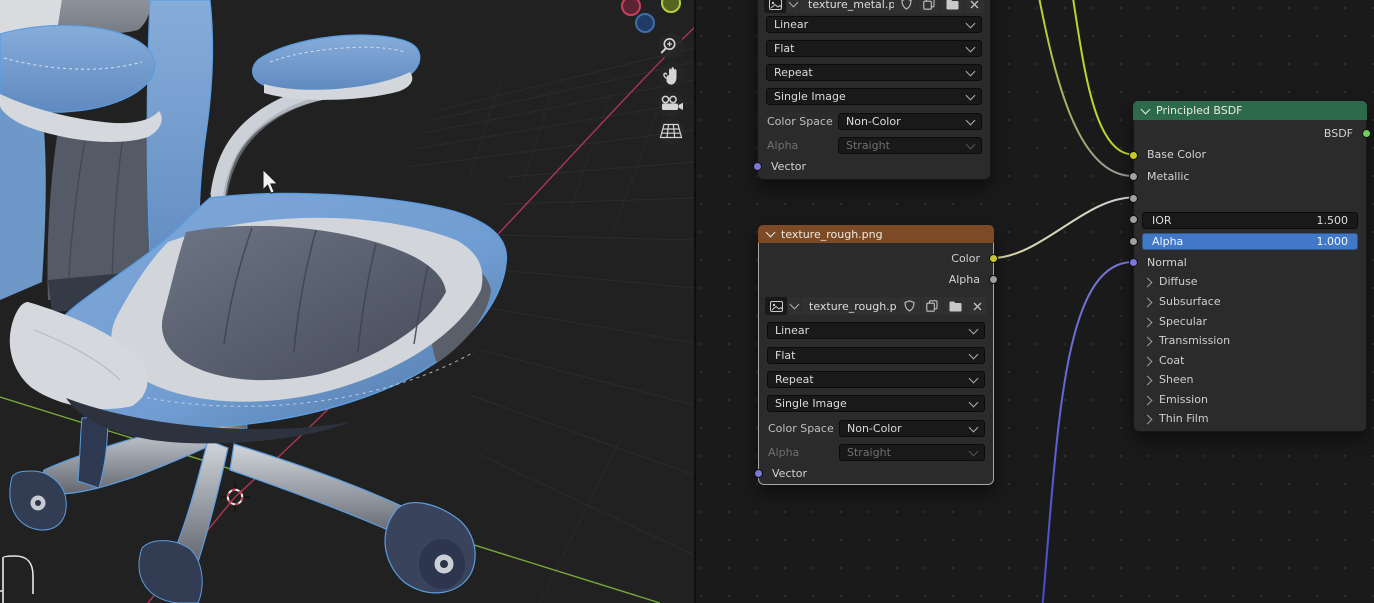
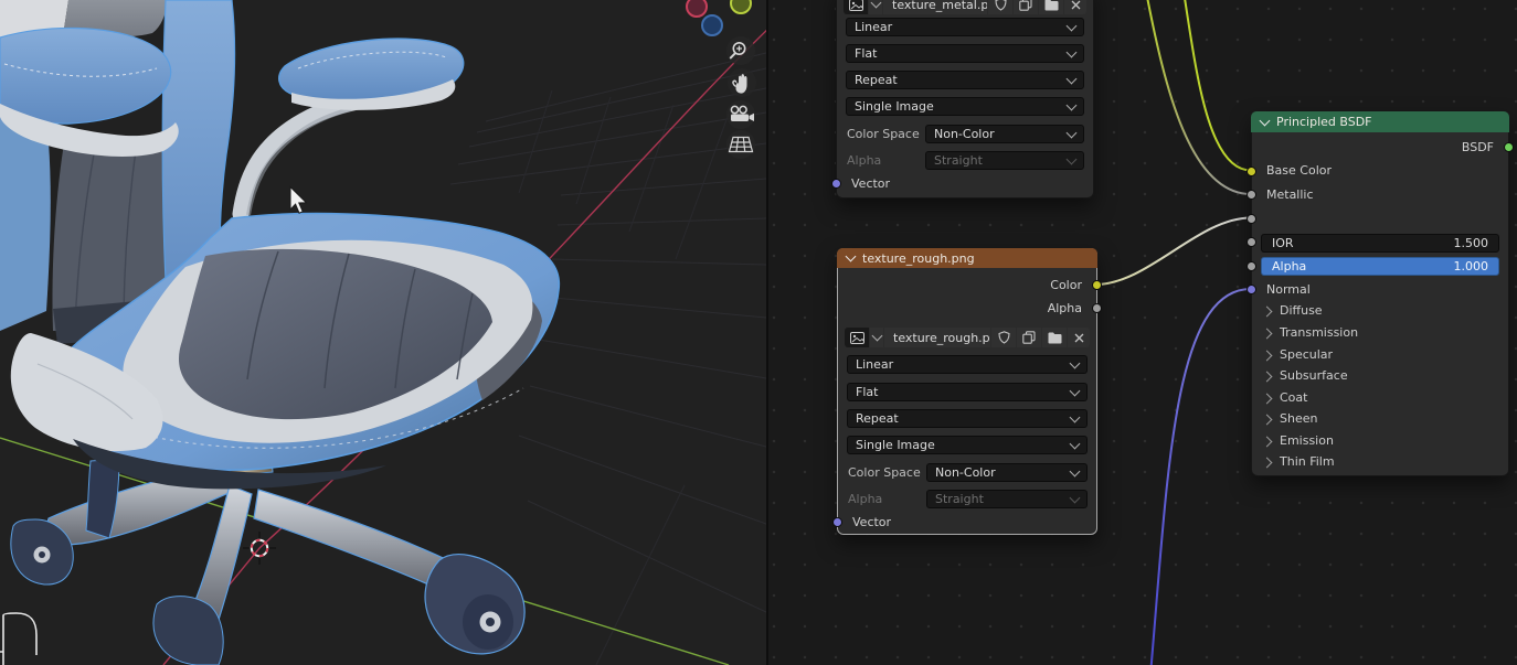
  texture_metal.p
  Linear
  Flat
  Repeat
  Single Image
  Color Space
  Non-Color
  Alpha
  Straight
  Vector
  texture_rough.png
  Color
  Alpha
  texture_rough.p
  Linear
  Flat
  Repeat
  Single Image
  Color Space
  Non-Color
  Alpha
  Straight
  Vector
  Principled BSDF
  BSDF
  Base Color
  Metallic
  IOR
  1.500
  Alpha
  1.000
  Normal
  Diffuse
- Subsurface
+ Transmission
  Specular
- Transmission
+ Subsurface
  Coat
  Sheen
  Emission
  Thin Film
